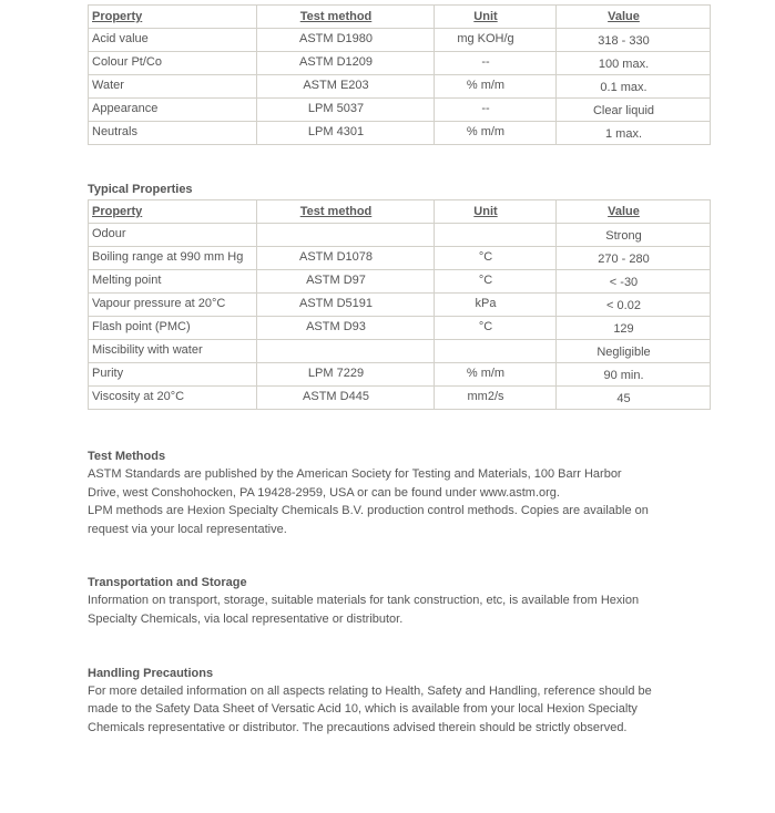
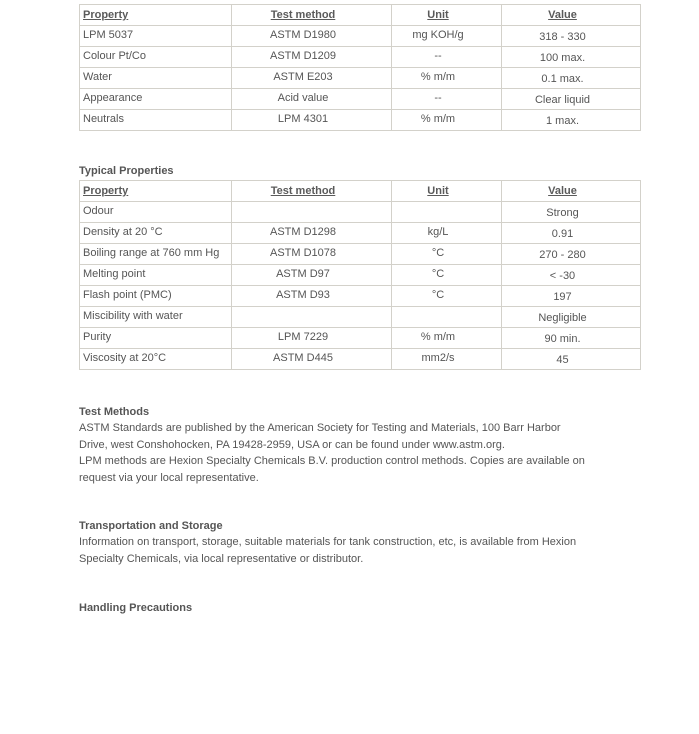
  Property	Test method	Unit	Value
- Acid value	ASTM D1980	mg KOH/g	318 - 330
+ LPM 5037	ASTM D1980	mg KOH/g	318 - 330
  Colour Pt/Co	ASTM D1209	--	100 max.
  Water	ASTM E203	% m/m	0.1 max.
- Appearance	LPM 5037	--	Clear liquid
+ Appearance	Acid value	--	Clear liquid
  Neutrals	LPM 4301	% m/m	1 max.
  Typical Properties
  Property	Test method	Unit	Value
  Odour			Strong
+ Density at 20 °C	ASTM D1298	kg/L	0.91
- Boiling range at 990 mm Hg	ASTM D1078	°C	270 - 280
+ Boiling range at 760 mm Hg	ASTM D1078	°C	270 - 280
  Melting point	ASTM D97	°C	< -30
- Vapour pressure at 20°C	ASTM D5191	kPa	< 0.02
- Flash point (PMC)	ASTM D93	°C	129
+ Flash point (PMC)	ASTM D93	°C	197
  Miscibility with water			Negligible
  Purity	LPM 7229	% m/m	90 min.
  Viscosity at 20°C	ASTM D445	mm2/s	45
  Test Methods
  ASTM Standards are published by the American Society for Testing and Materials, 100 Barr Harbor Drive, west Conshohocken, PA 19428-2959, USA or can be found under www.astm.org.
  LPM methods are Hexion Specialty Chemicals B.V. production control methods. Copies are available on request via your local representative.
  Transportation and Storage
  Information on transport, storage, suitable materials for tank construction, etc, is available from Hexion Specialty Chemicals, via local representative or distributor.
  Handling Precautions
- For more detailed information on all aspects relating to Health, Safety and Handling, reference should be made to the Safety Data Sheet of Versatic Acid 10, which is available from your local Hexion Specialty Chemicals representative or distributor. The precautions advised therein should be strictly observed.
